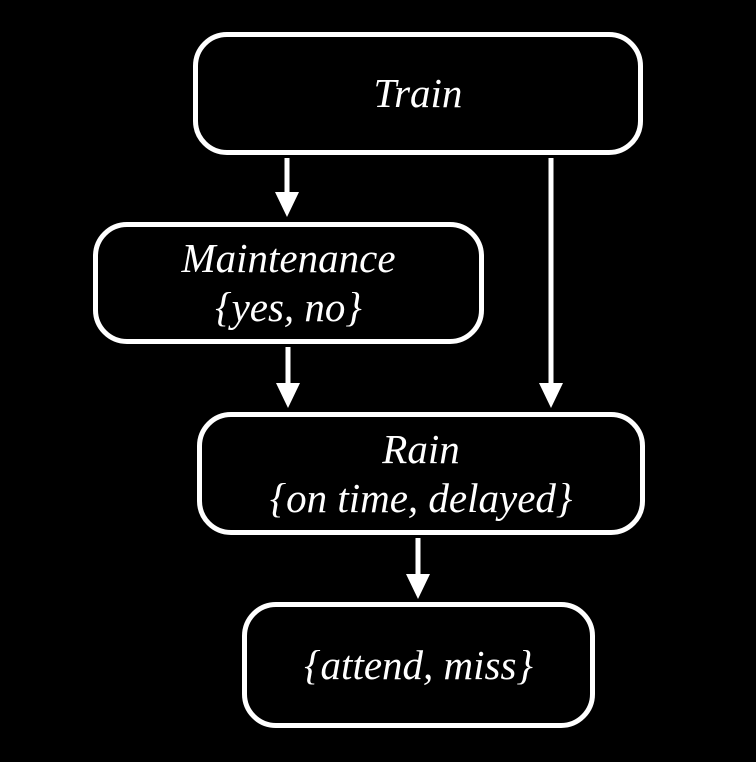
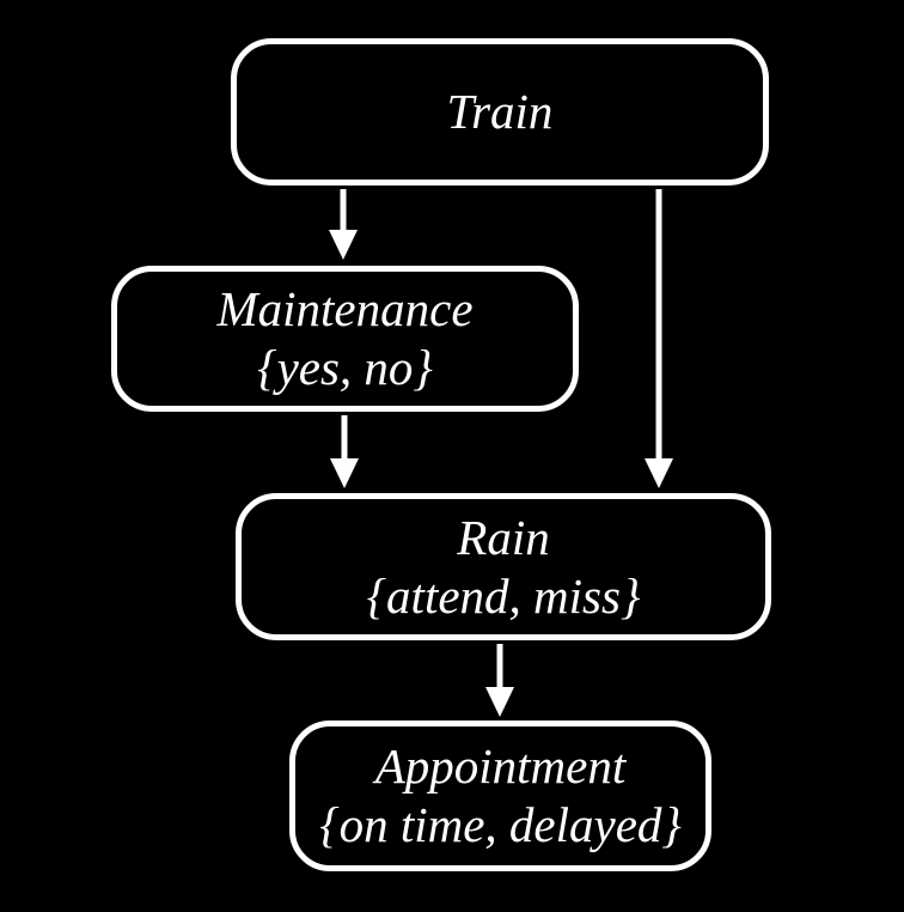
  Train
  Maintenance
  {yes, no}
  Rain
- {on time, delayed}
+ {attend, miss}
+ Appointment
- {attend, miss}
+ {on time, delayed}
